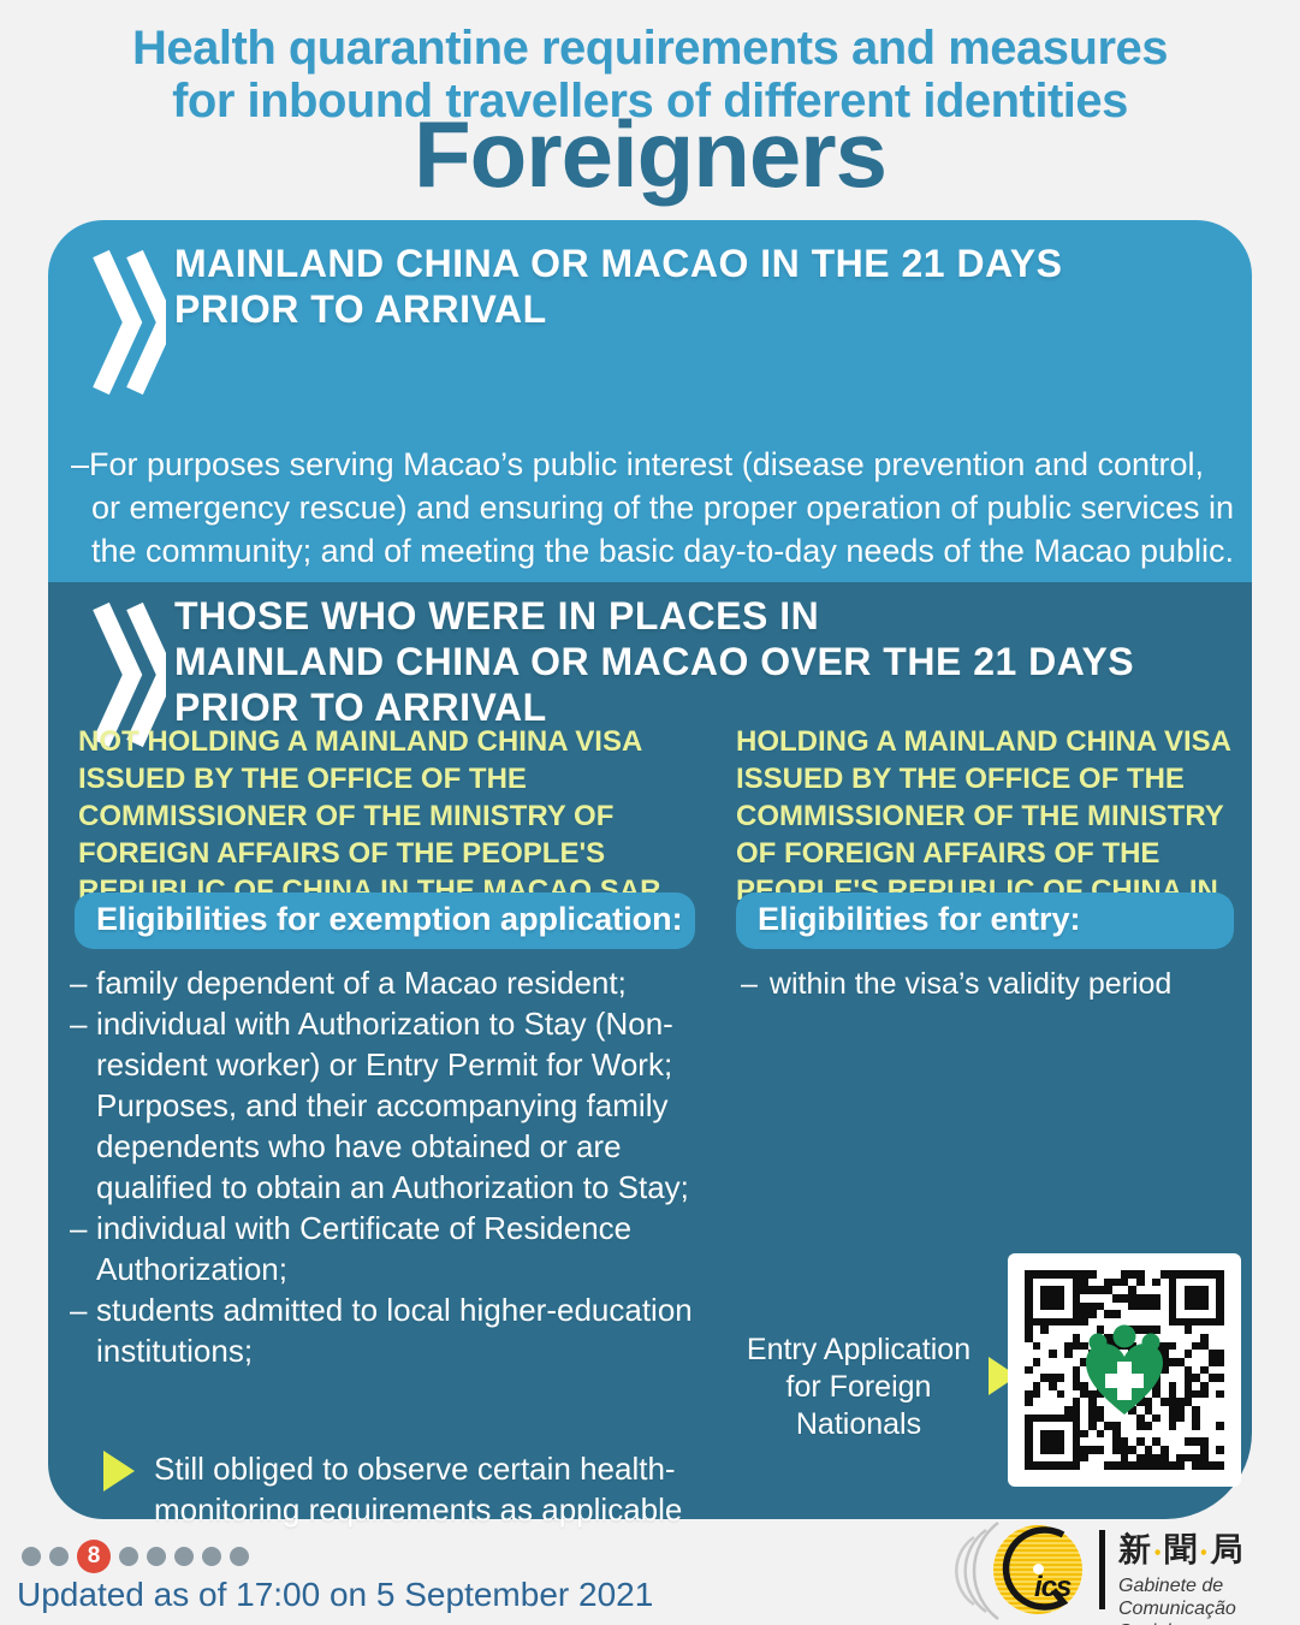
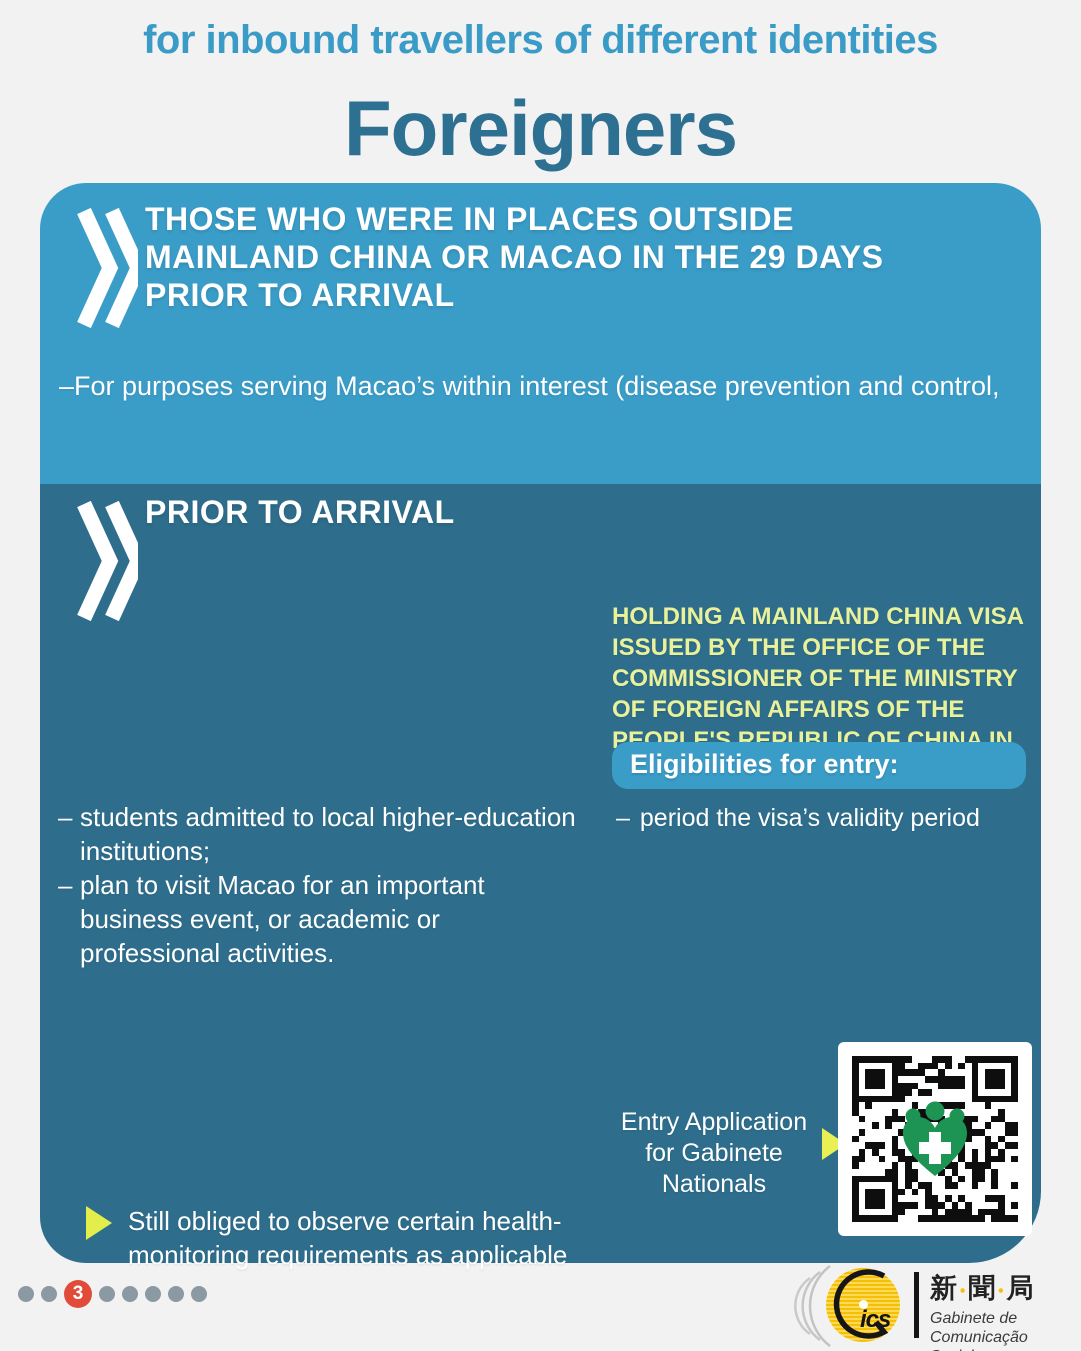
- Health quarantine requirements and measures
  for inbound travellers of different identities
  Foreigners
+ THOSE WHO WERE IN PLACES OUTSIDE
- MAINLAND CHINA OR MACAO IN THE 21 DAYS
+ MAINLAND CHINA OR MACAO IN THE 29 DAYS
  PRIOR TO ARRIVAL
- –For purposes serving Macao’s public interest (disease prevention and control,
+ –For purposes serving Macao’s within interest (disease prevention and control,
- or emergency rescue) and ensuring of the proper operation of public services in
- the community; and of meeting the basic day-to-day needs of the Macao public.
- THOSE WHO WERE IN PLACES IN
- MAINLAND CHINA OR MACAO OVER THE 21 DAYS
  PRIOR TO ARRIVAL
- NOT HOLDING A MAINLAND CHINA VISA ISSUED BY THE OFFICE OF THE COMMISSIONER OF THE MINISTRY OF FOREIGN AFFAIRS OF THE PEOPLE'S REPUBLIC OF CHINA IN THE MACAO SAR
- Eligibilities for exemption application:
- – family dependent of a Macao resident;
- – individual with Authorization to Stay (Non-resident worker) or Entry Permit for Work; Purposes, and their accompanying family dependents who have obtained or are qualified to obtain an Authorization to Stay;
- – individual with Certificate of Residence Authorization;
  – students admitted to local higher-education institutions;
+ – plan to visit Macao for an important business event, or academic or professional activities.
  HOLDING A MAINLAND CHINA VISA ISSUED BY THE OFFICE OF THE COMMISSIONER OF THE MINISTRY OF FOREIGN AFFAIRS OF THE PEOPLE'S REPUBLIC OF CHINA IN
  Eligibilities for entry:
- – within the visa’s validity period
+ – period the visa’s validity period
  Still obliged to observe certain health-monitoring requirements as applicable
- Entry Application for Foreign Nationals
+ Entry Application for Gabinete Nationals
- 8
+ 3
- Updated as of 17:00 on 5 September 2021
  ics
  新‧聞‧局
  Gabinete de
